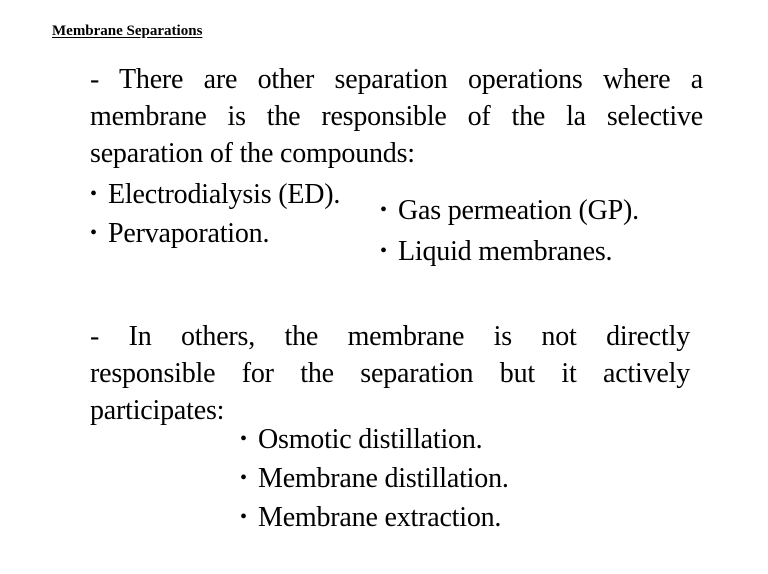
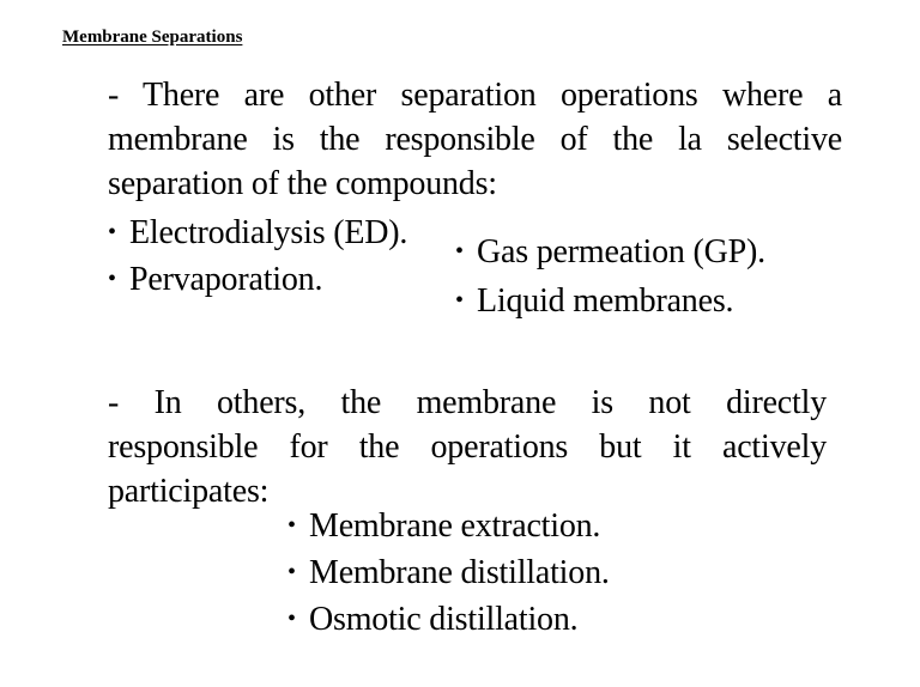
  Membrane Separations
  - There are other separation operations where a membrane is the responsible of the la selective separation of the compounds:
  • Electrodialysis (ED).
  • Pervaporation.
  • Gas permeation (GP).
  • Liquid membranes.
- - In others, the membrane is not directly responsible for the separation but it actively participates:
+ - In others, the membrane is not directly responsible for the operations but it actively participates:
- • Osmotic distillation.
+ • Membrane extraction.
  • Membrane distillation.
- • Membrane extraction.
+ • Osmotic distillation.
